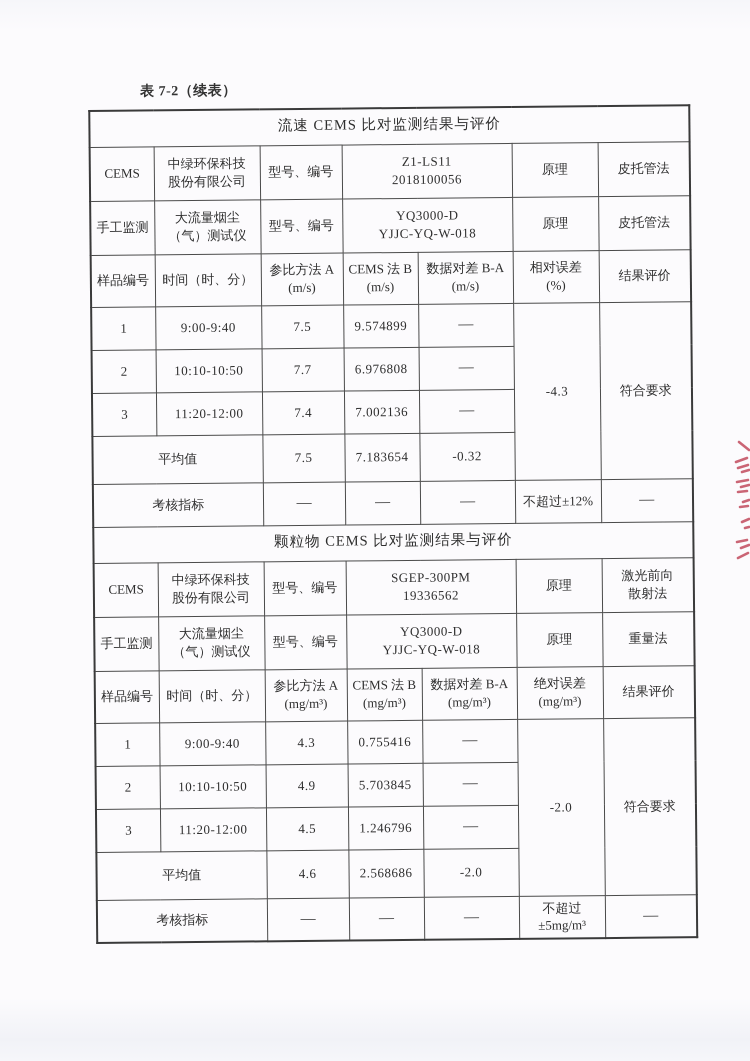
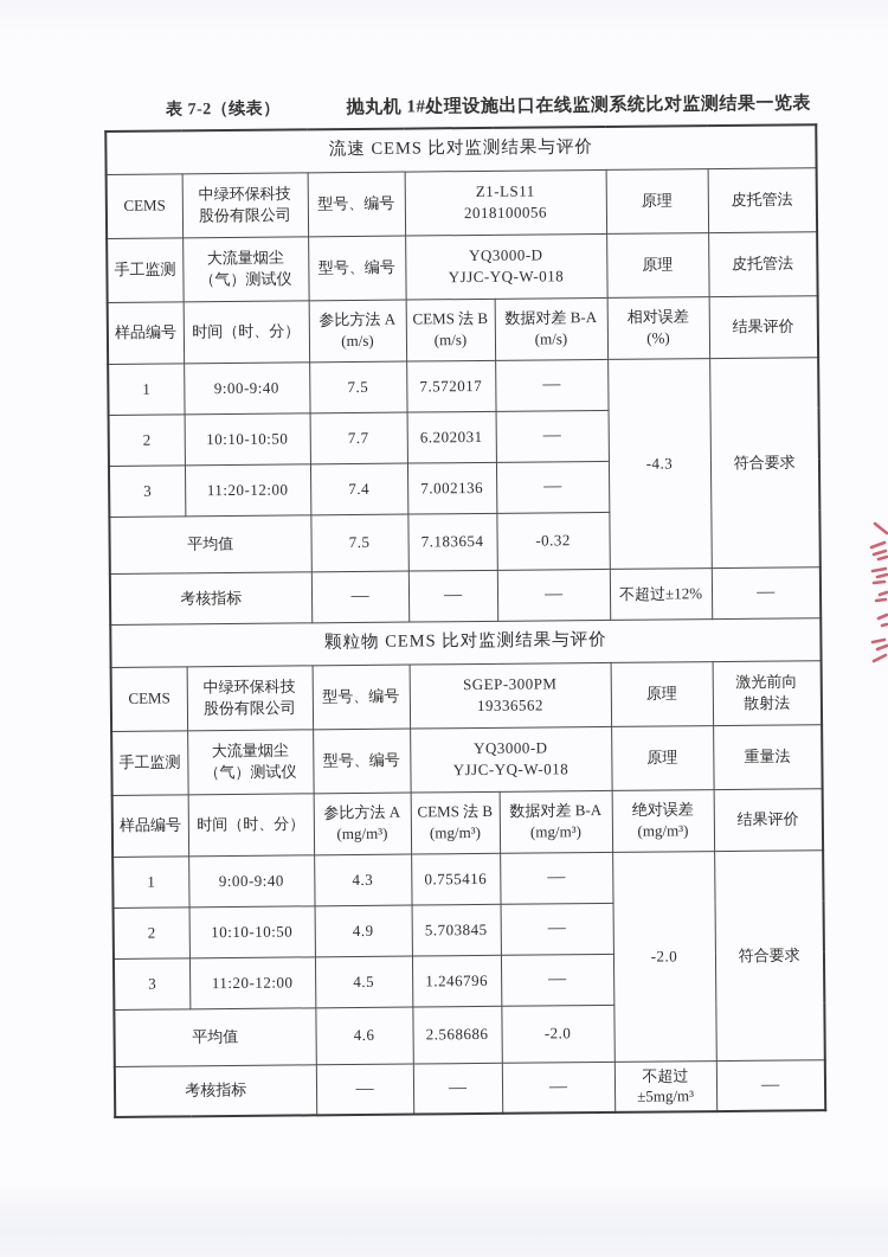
  表 7-2（续表）
+ 抛丸机 1#处理设施出口在线监测系统比对监测结果一览表
  流速 CEMS 比对监测结果与评价
  CEMS	中绿环保科技 股份有限公司	型号、编号	Z1-LS11 2018100056	原理	皮托管法
  手工监测	大流量烟尘 （气）测试仪	型号、编号	YQ3000-D YJJC-YQ-W-018	原理	皮托管法
  样品编号	时间（时、分）	参比方法 A (m/s)	CEMS 法 B (m/s)	数据对差 B-A (m/s)	相对误差 (%)	结果评价
- 1	9:00-9:40	7.5	9.574899	—	-4.3	符合要求
+ 1	9:00-9:40	7.5	7.572017	—	-4.3	符合要求
- 2	10:10-10:50	7.7	6.976808	—
+ 2	10:10-10:50	7.7	6.202031	—
  3	11:20-12:00	7.4	7.002136	—
  平均值	7.5	7.183654	-0.32
  考核指标	—	—	—	不超过±12%	—
  颗粒物 CEMS 比对监测结果与评价
  CEMS	中绿环保科技 股份有限公司	型号、编号	SGEP-300PM 19336562	原理	激光前向 散射法
  手工监测	大流量烟尘 （气）测试仪	型号、编号	YQ3000-D YJJC-YQ-W-018	原理	重量法
  样品编号	时间（时、分）	参比方法 A (mg/m³)	CEMS 法 B (mg/m³)	数据对差 B-A (mg/m³)	绝对误差 (mg/m³)	结果评价
  1	9:00-9:40	4.3	0.755416	—	-2.0	符合要求
  2	10:10-10:50	4.9	5.703845	—
  3	11:20-12:00	4.5	1.246796	—
  平均值	4.6	2.568686	-2.0
  考核指标	—	—	—	不超过±5mg/m³	—
